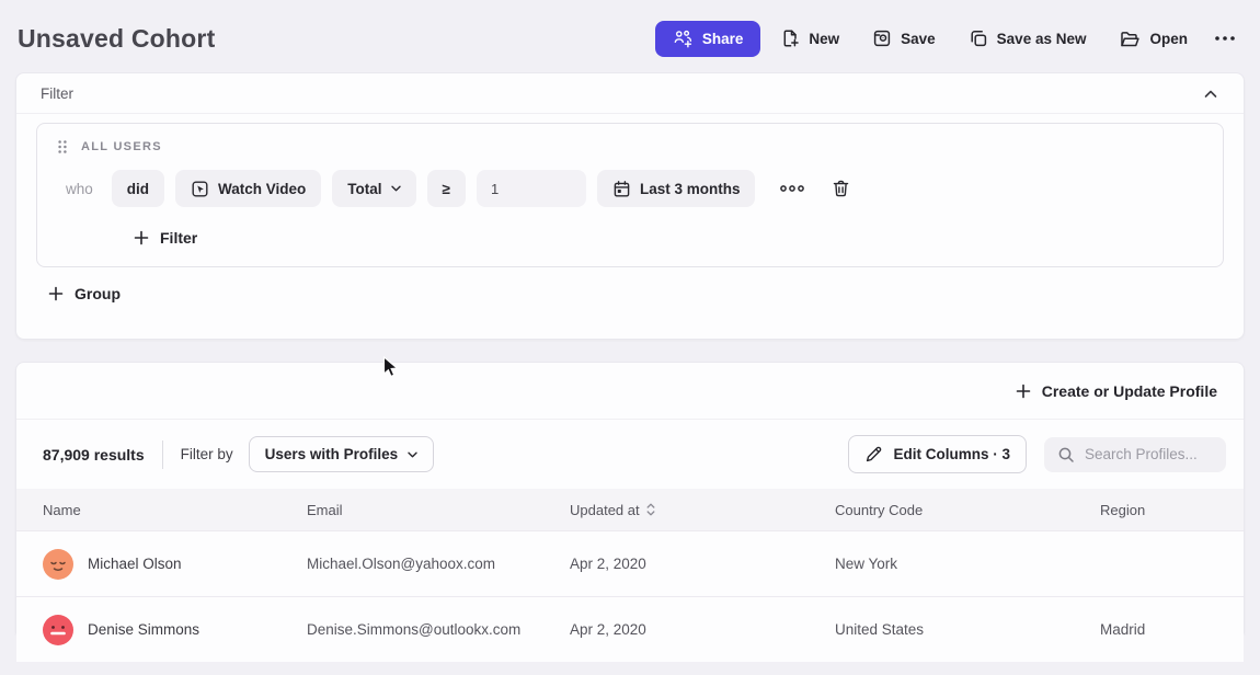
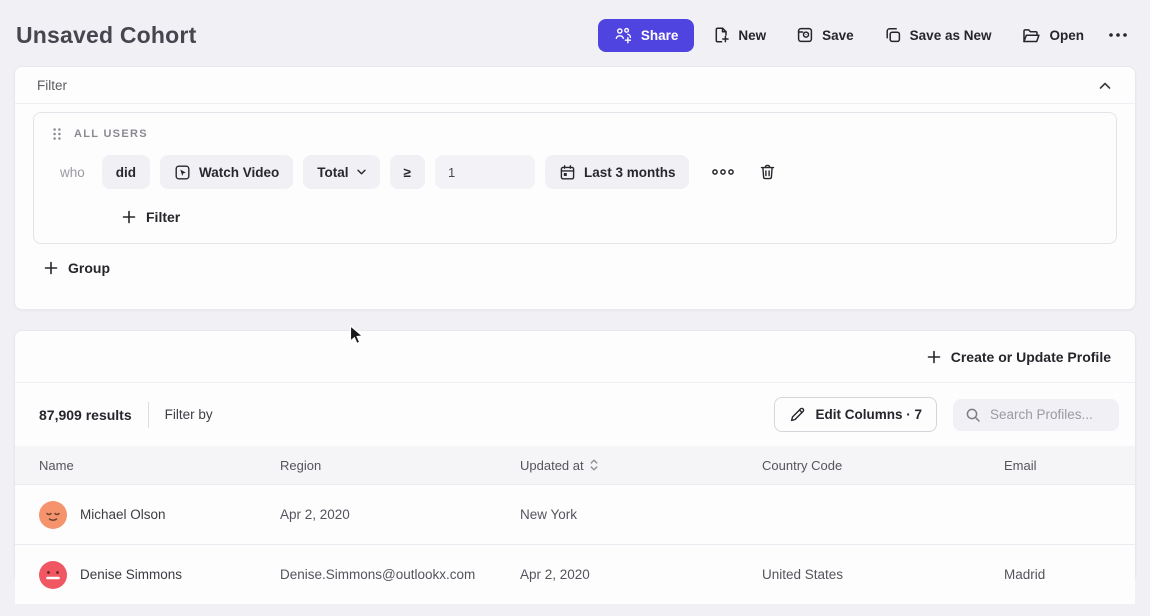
  Unsaved Cohort
  Share
  New
  Save
  Save as New
  Open
  Filter
  ALL USERS
  who
  did
  Watch Video
  Total
  ≥
  1
  Last 3 months
  Filter
  Group
  Create or Update Profile
  87,909 results
  Filter by
- Users with Profiles
- Edit Columns · 3
+ Edit Columns · 7
  Search Profiles...
  Name
- Email
+ Region
  Updated at
  Country Code
- Region
+ Email
  Michael Olson
- Michael.Olson@yahoox.com
  Apr 2, 2020
  New York
  Denise Simmons
  Denise.Simmons@outlookx.com
  Apr 2, 2020
  United States
  Madrid
